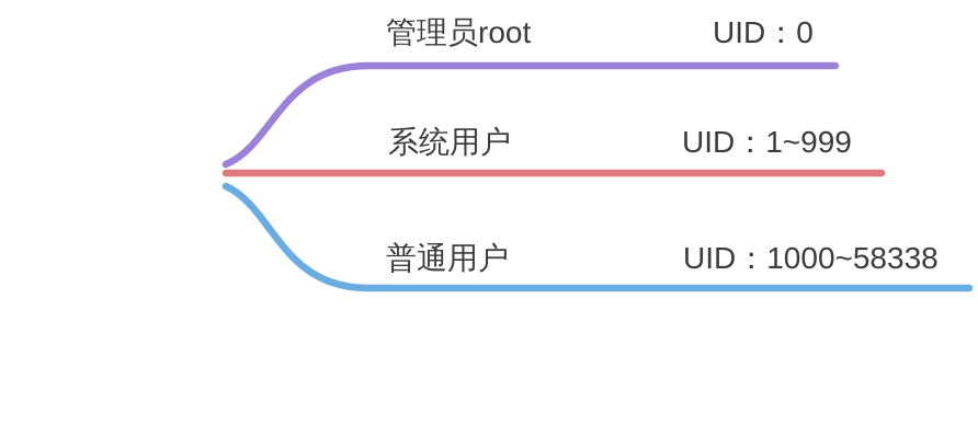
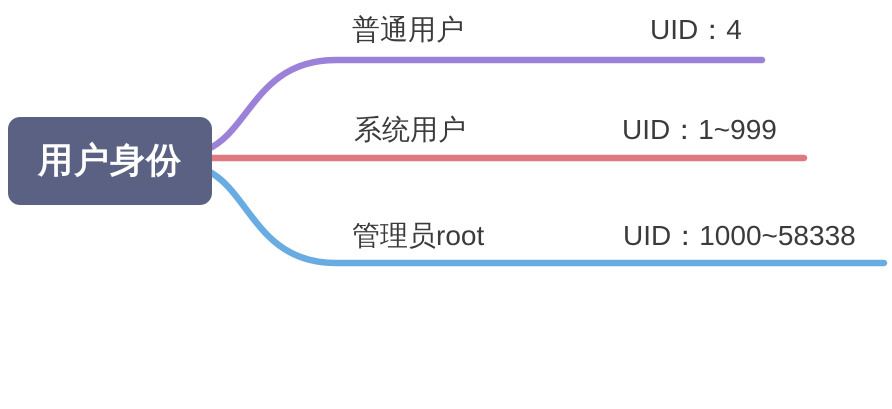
+ 用户身份
- 管理员root
+ 普通用户
- UID：0
+ UID：4
  系统用户
  UID：1~999
- 普通用户
+ 管理员root
  UID：1000~58338
